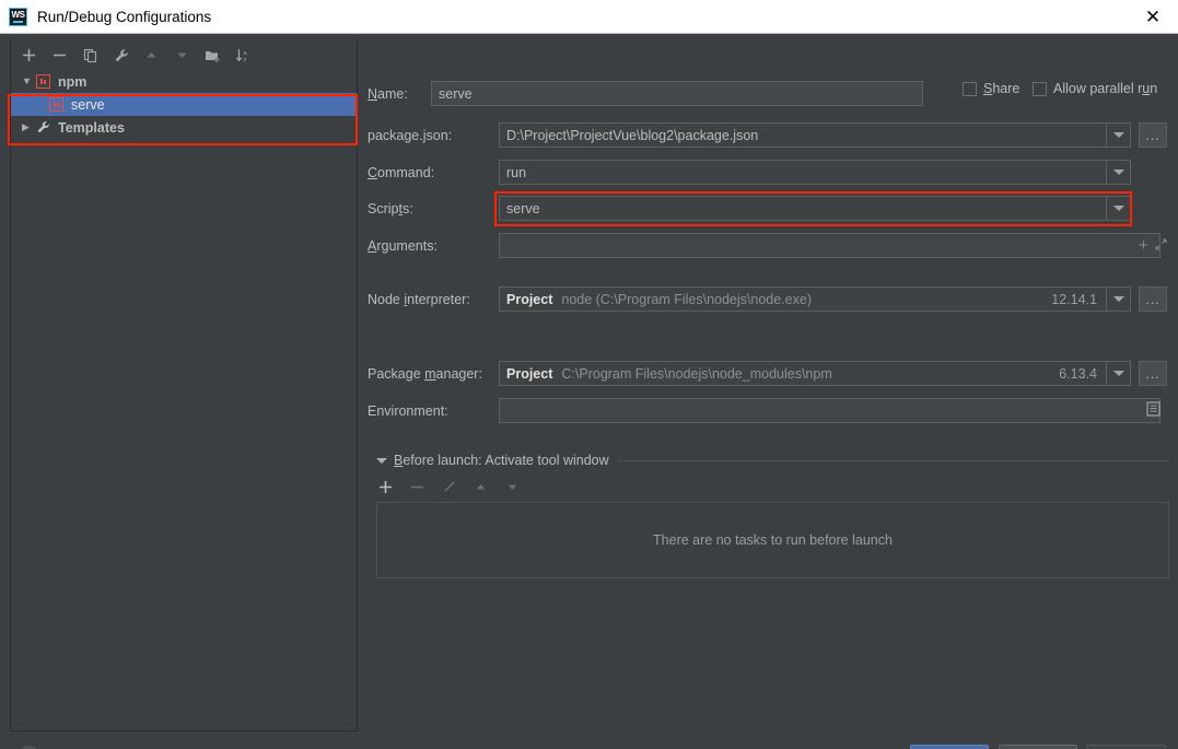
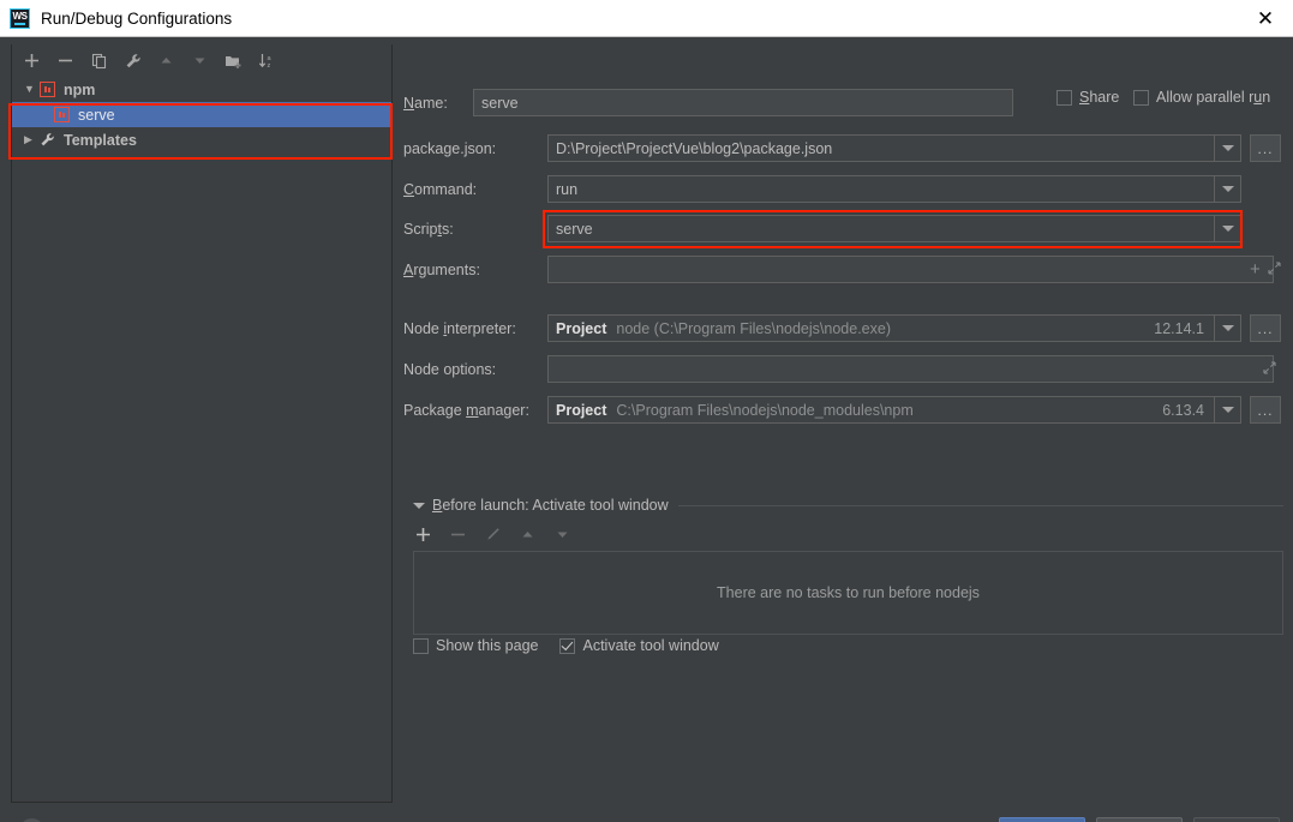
  WS
  Run/Debug Configurations
  ✕
  ▼
  npm
  serve
  ▶
  Templates
  Name:
  serve
  Share
  Allow parallel run
  package.json:
  D:\Project\ProjectVue\blog2\package.json
  ...
  Command:
  run
  Scripts:
  serve
  Arguments:
  +
  Node interpreter:
  Project
  node (C:\Program Files\nodejs\node.exe)
  12.14.1
  ...
+ Node options:
  Package manager:
  Project
  C:\Program Files\nodejs\node_modules\npm
  6.13.4
  ...
- Environment:
  Before launch: Activate tool window
- There are no tasks to run before launch
+ There are no tasks to run before nodejs
+ Show this page
+ Activate tool window
